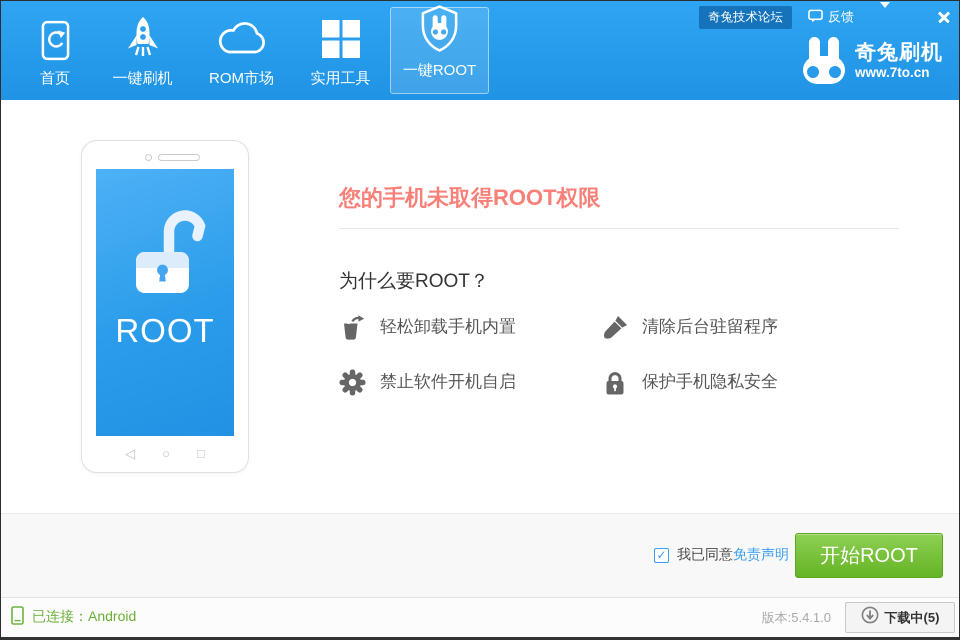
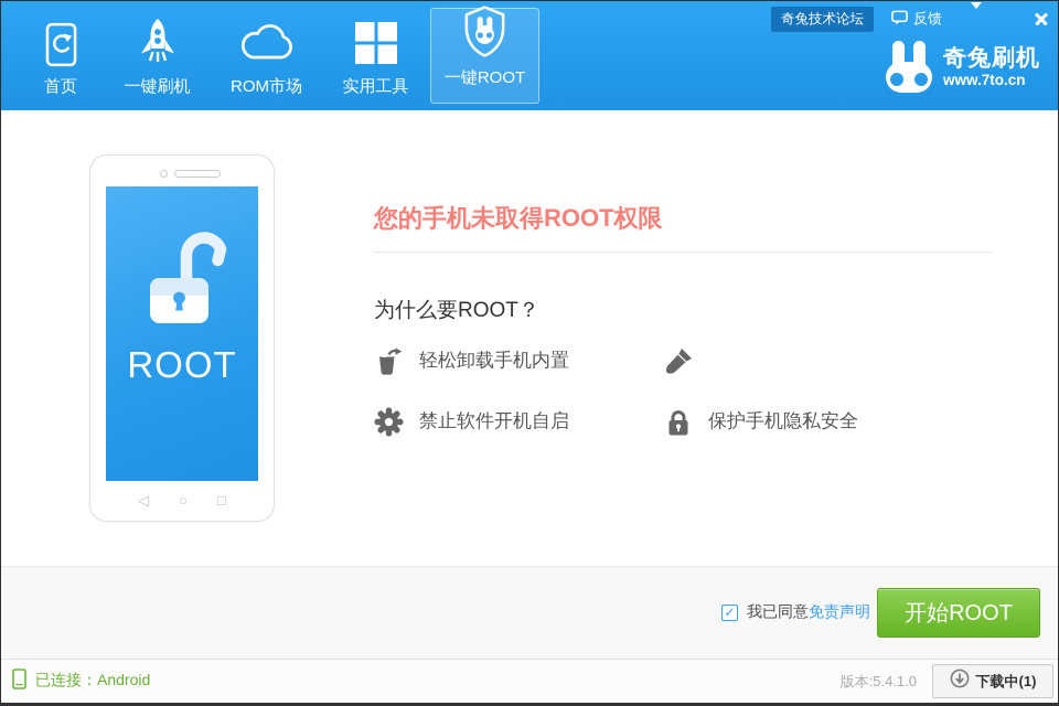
  首页
  一键刷机
  ROM市场
  实用工具
  一键ROOT
  奇兔技术论坛
  反馈
  奇兔刷机
  www.7to.cn
  ROOT
  ◁
  ○
  □
  您的手机未取得ROOT权限
  为什么要ROOT？
  轻松卸载手机内置
- 清除后台驻留程序
  禁止软件开机自启
  保护手机隐私安全
  ✓
  我已同意
  免责声明
  开始ROOT
  已连接：Android
  版本:5.4.1.0
- 下载中(5)
+ 下载中(1)
